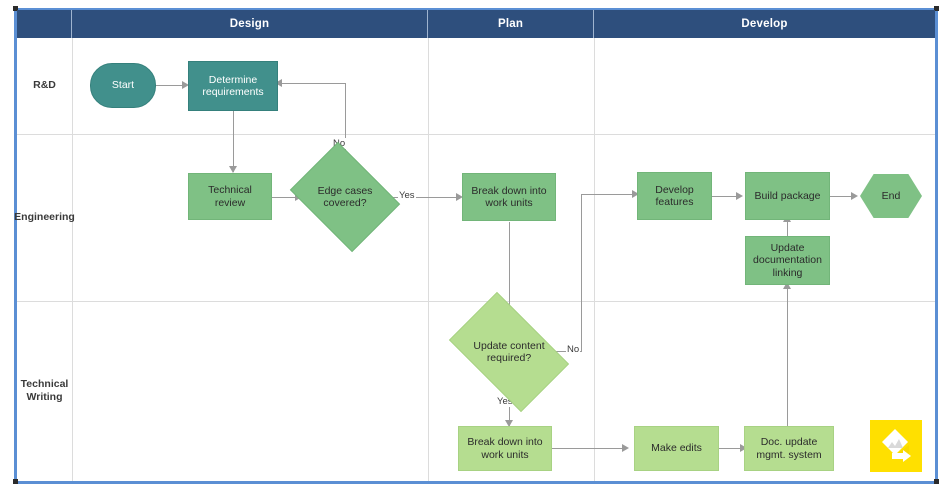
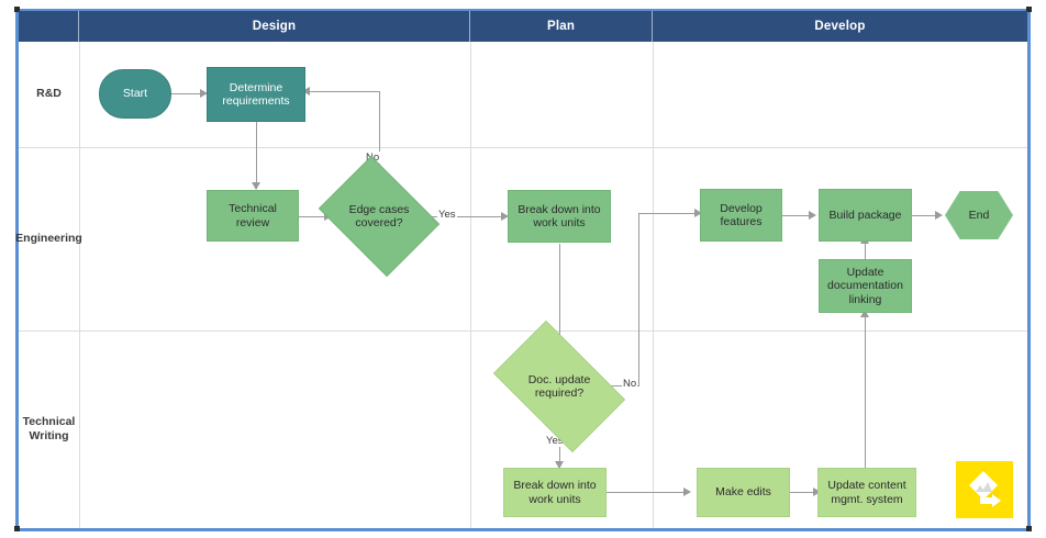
  Design
  Plan
  Develop
  R&D
  Engineering
  Technical
  Writing
  Yes
  No
  Start
  Determine
  requirements
  Technical
  review
  Edge cases
  covered?
  Break down into
  work units
  Develop
  features
  Build package
  End
  Update
  documentation
  linking
- Update content
+ Doc. update
  required?
  Break down into
  work units
  Make edits
- Doc. update
+ Update content
  mgmt. system
